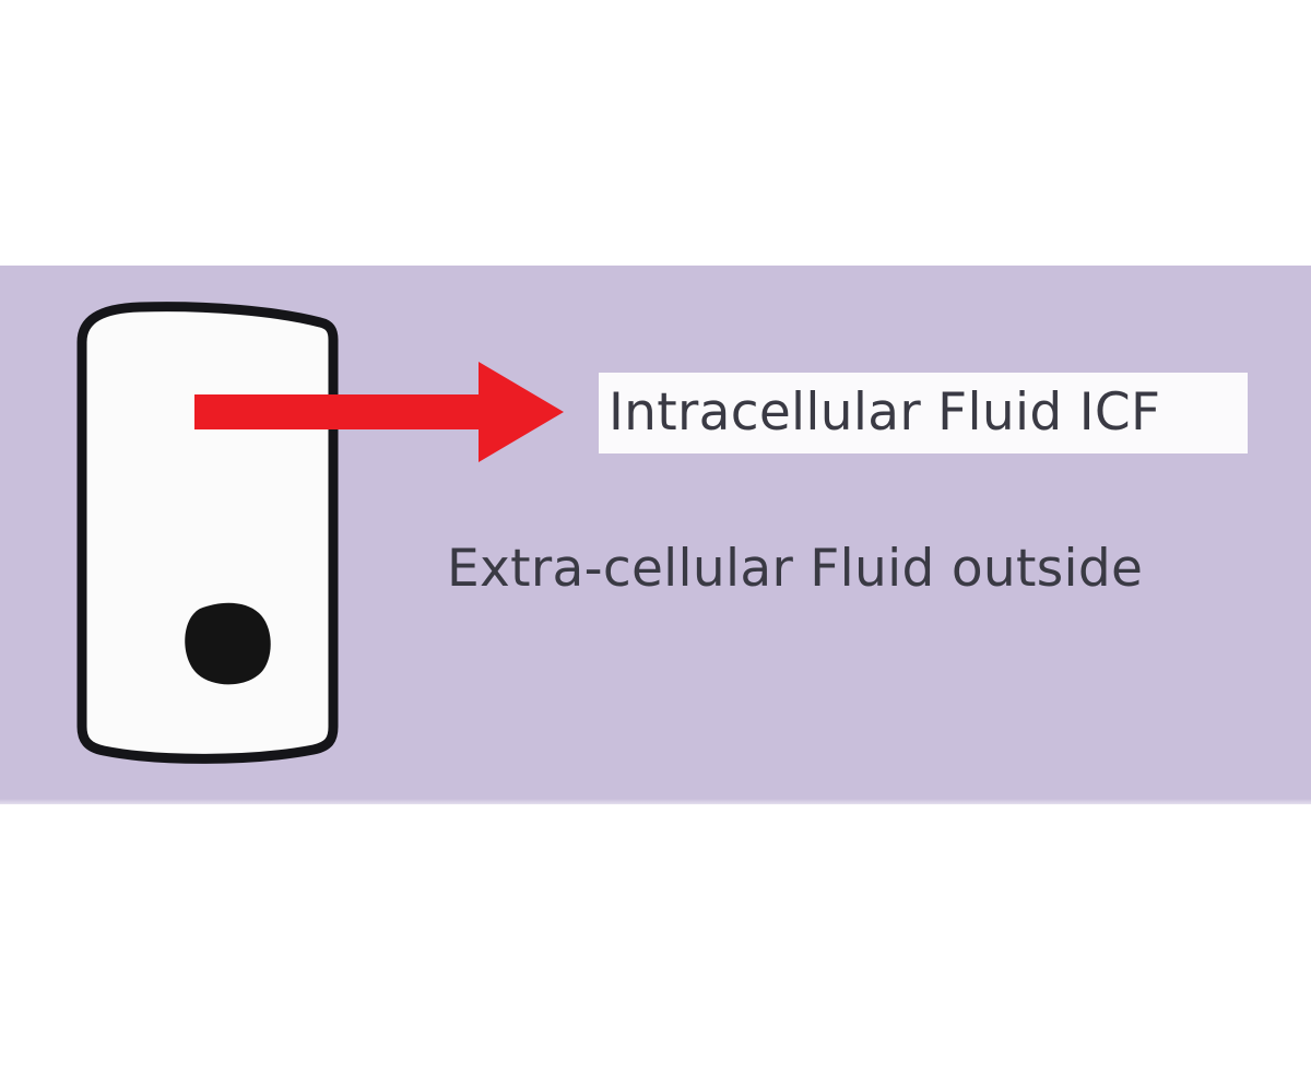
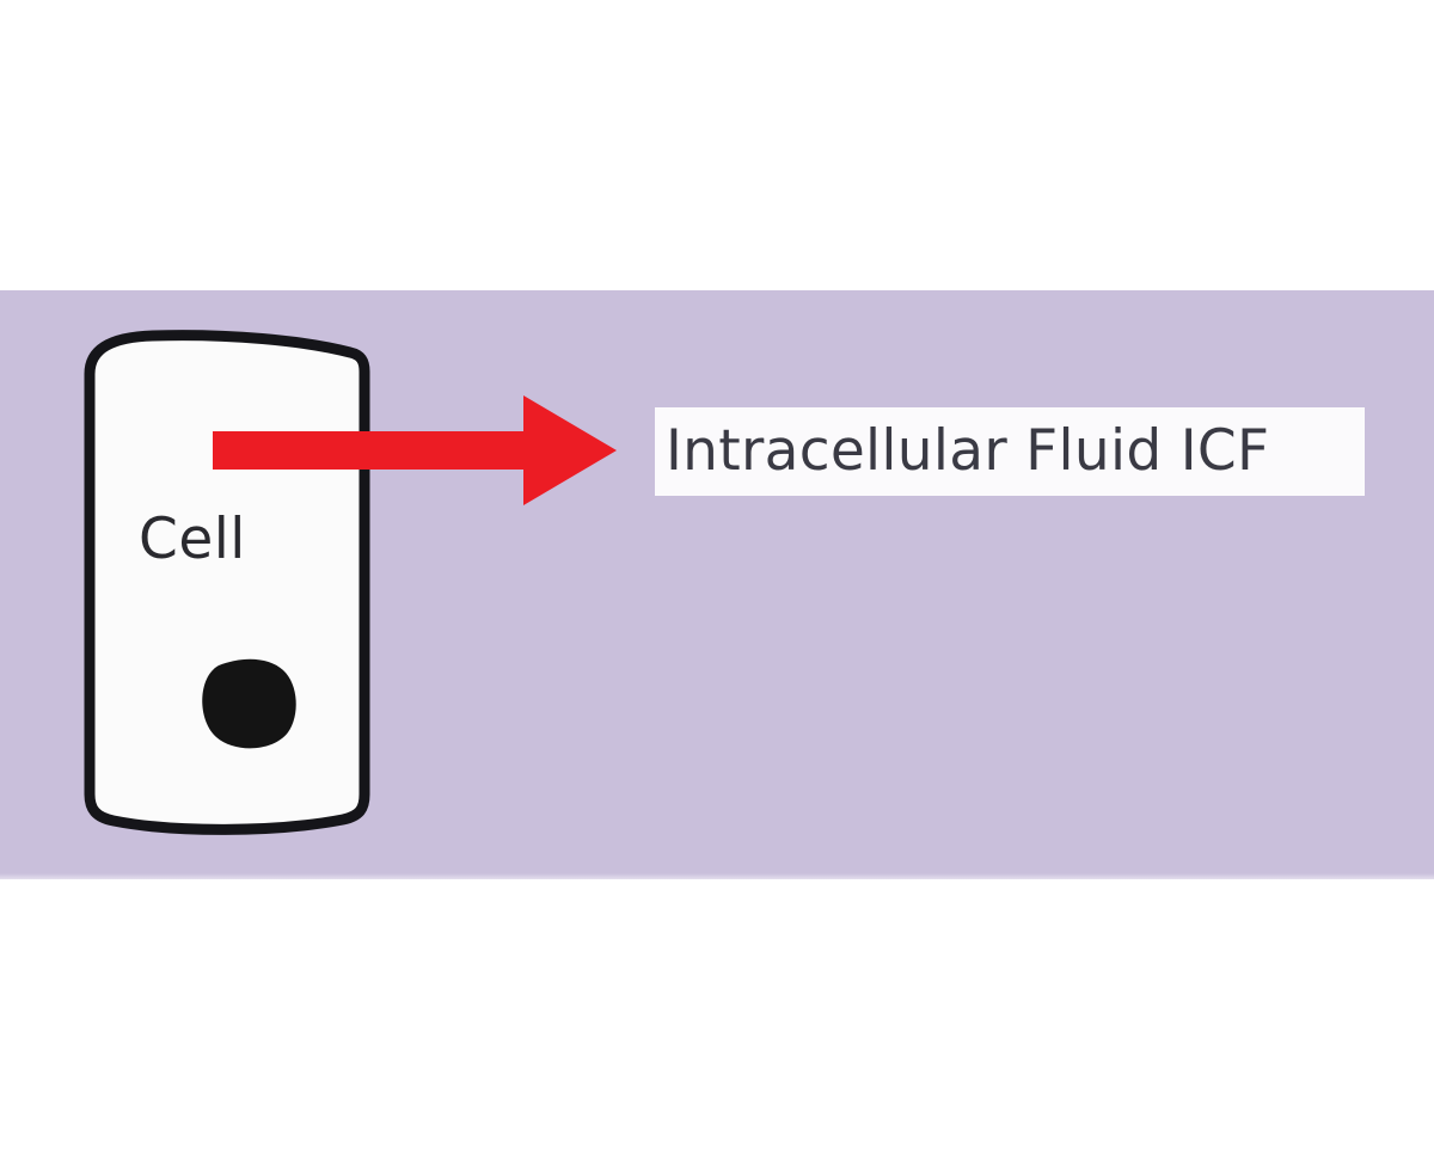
+ Cell
  Intracellular Fluid ICF
- Extra-cellular Fluid outside
